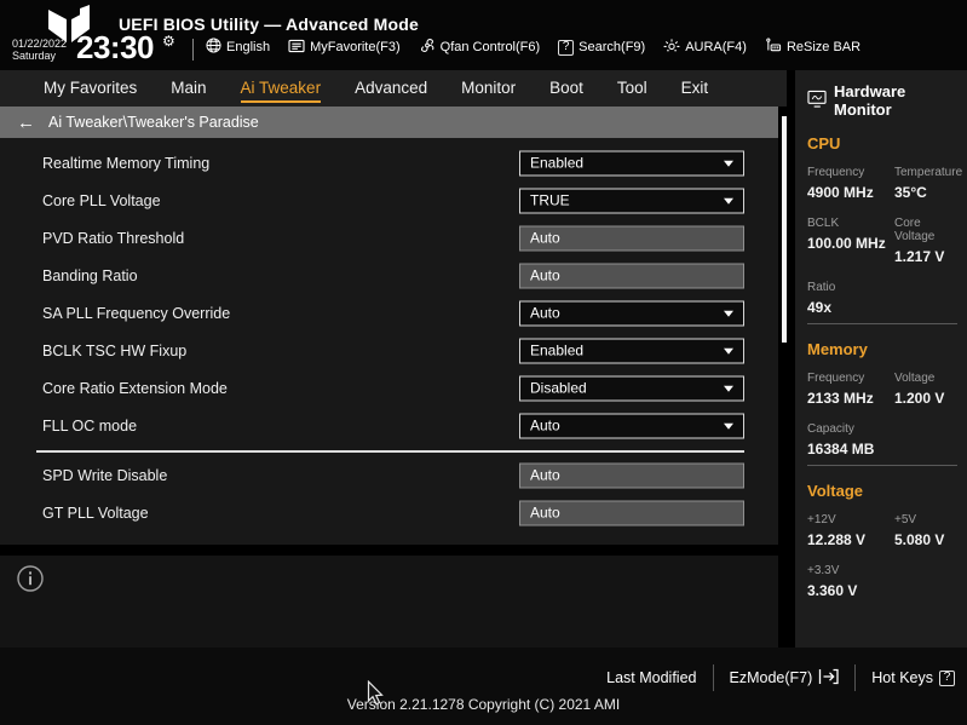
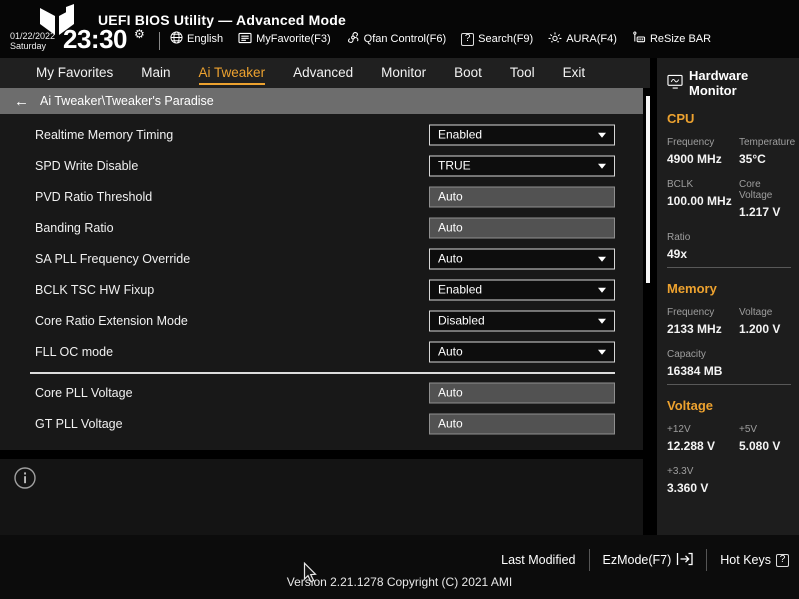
  UEFI BIOS Utility — Advanced Mode
  01/22/2022
  Saturday
  23:30
  ⚙
  English
  MyFavorite(F3)
  Qfan Control(F6)
  ?
  Search(F9)
  AURA(F4)
  ReSize BAR
  My Favorites
  Main
  Ai Tweaker
  Advanced
  Monitor
  Boot
  Tool
  Exit
  ←
  Ai Tweaker\Tweaker's Paradise
  Realtime Memory Timing
  Enabled
- Core PLL Voltage
+ SPD Write Disable
  TRUE
  PVD Ratio Threshold
  Auto
  Banding Ratio
  Auto
  SA PLL Frequency Override
  Auto
  BCLK TSC HW Fixup
  Enabled
  Core Ratio Extension Mode
  Disabled
  FLL OC mode
  Auto
- SPD Write Disable
+ Core PLL Voltage
  Auto
  GT PLL Voltage
  Auto
  Hardware Monitor
  CPU
  Frequency
  4900 MHz
  Temperature
  35°C
  BCLK
  100.00 MHz
  Core Voltage
  1.217 V
  Ratio
  49x
  Memory
  Frequency
  2133 MHz
  Voltage
  1.200 V
  Capacity
  16384 MB
  Voltage
  +12V
  12.288 V
  +5V
  5.080 V
  +3.3V
  3.360 V
  Last Modified
  EzMode(F7)
  Hot Keys
  ?
  Version 2.21.1278 Copyright (C) 2021 AMI
